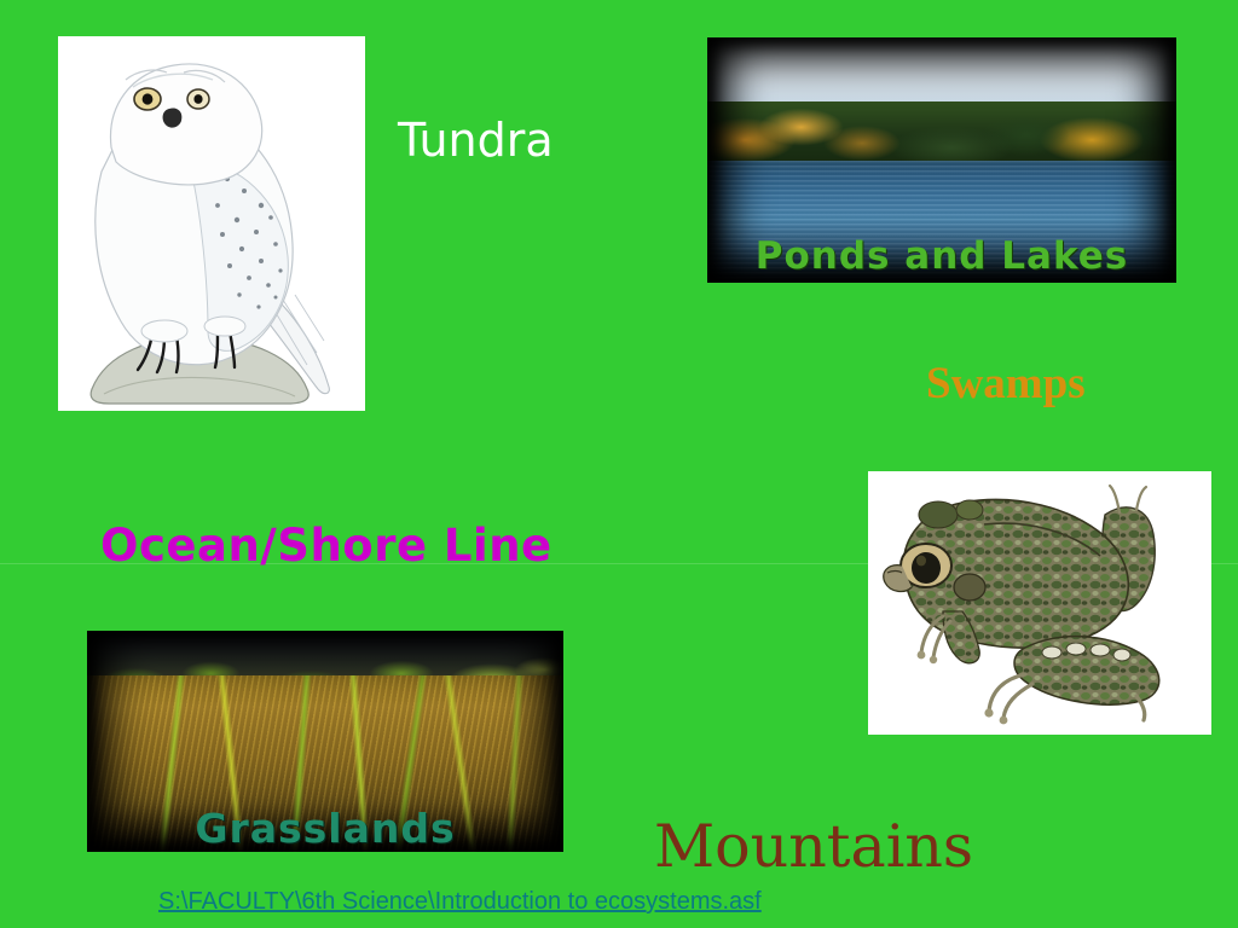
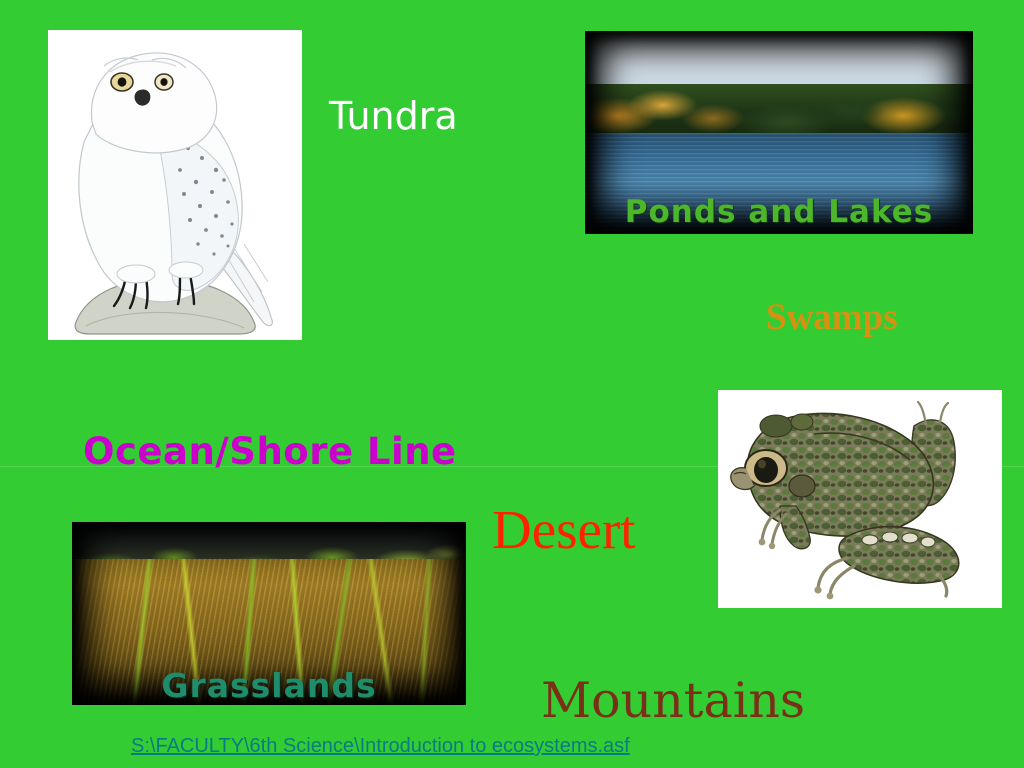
  Ponds and Lakes
  Grasslands
  Tundra
  Swamps
  Ocean/Shore Line
+ Desert
  Mountains
  S:\FACULTY\6th Science\Introduction to ecosystems.asf
